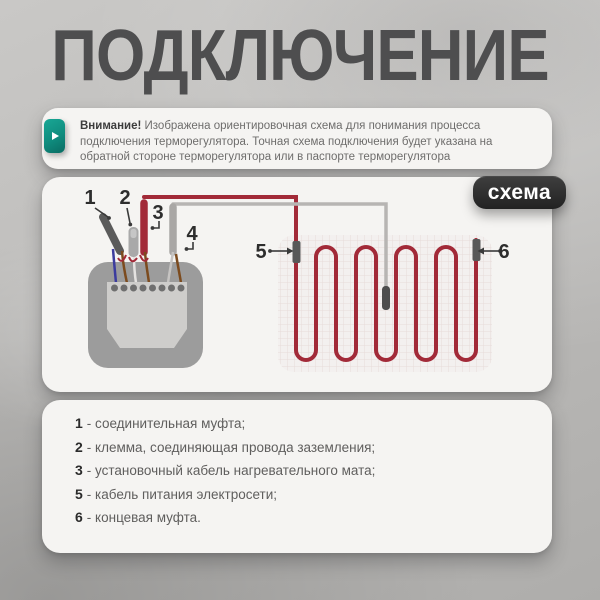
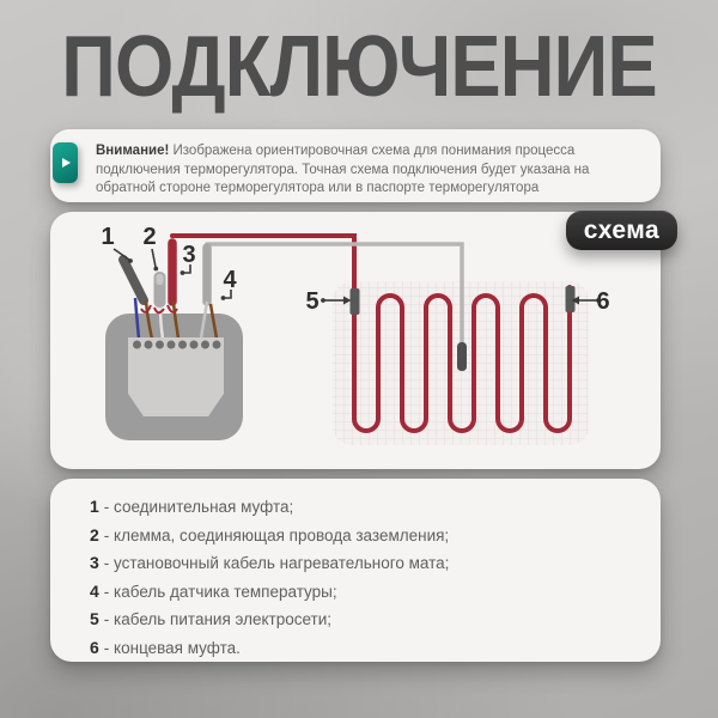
  ПОДКЛЮЧЕНИЕ
  Внимание! Изображена ориентировочная схема для понимания процесса подключения терморегулятора. Точная схема подключения будет указана на обратной стороне терморегулятора или в паспорте терморегулятора
  1
  2
  3
  4
  5
  6
  схема
  1 - соединительная муфта;
  2 - клемма, соединяющая провода заземления;
  3 - установочный кабель нагревательного мата;
+ 4 - кабель датчика температуры;
  5 - кабель питания электросети;
  6 - концевая муфта.
